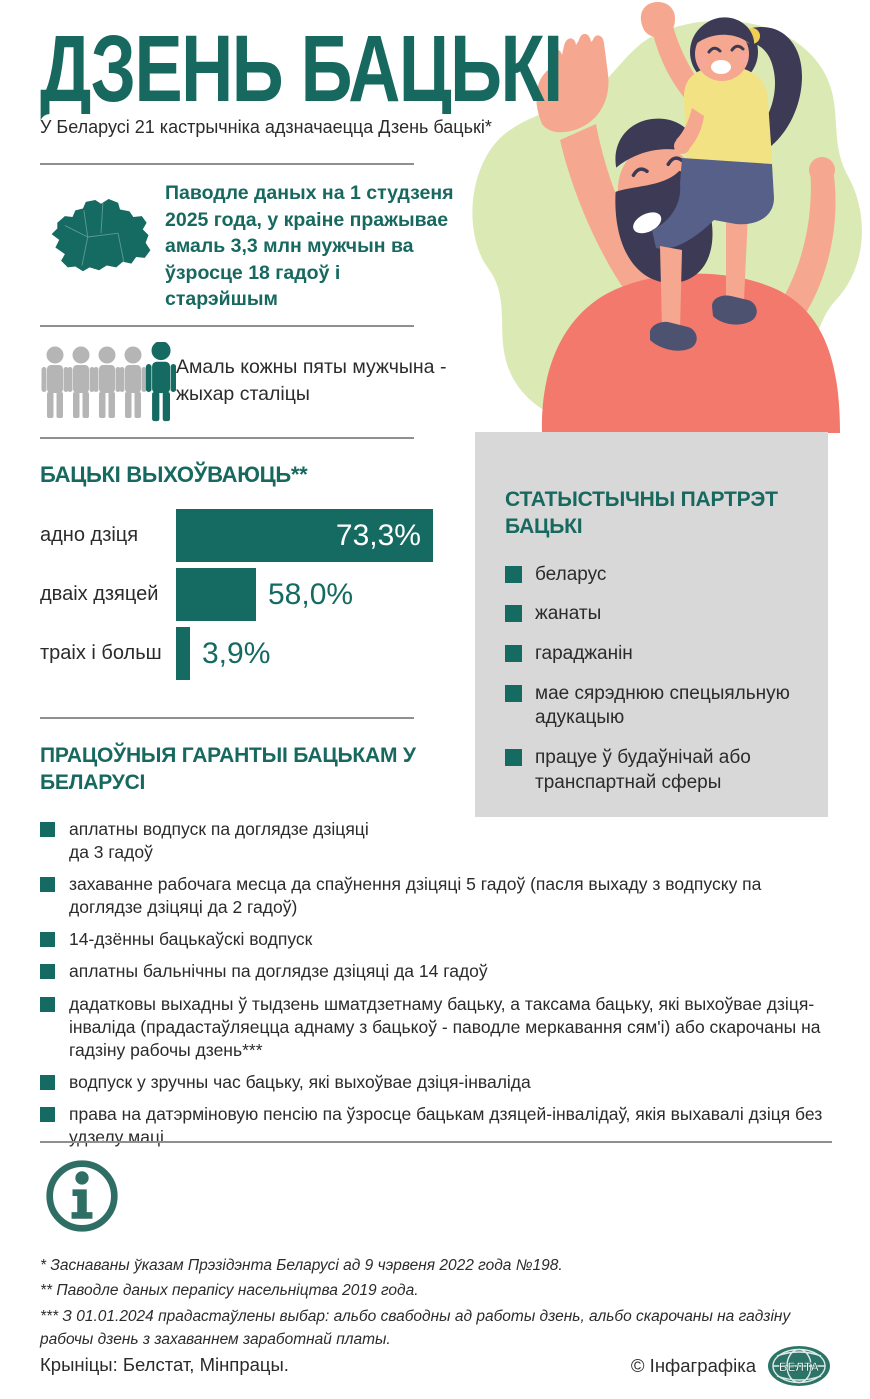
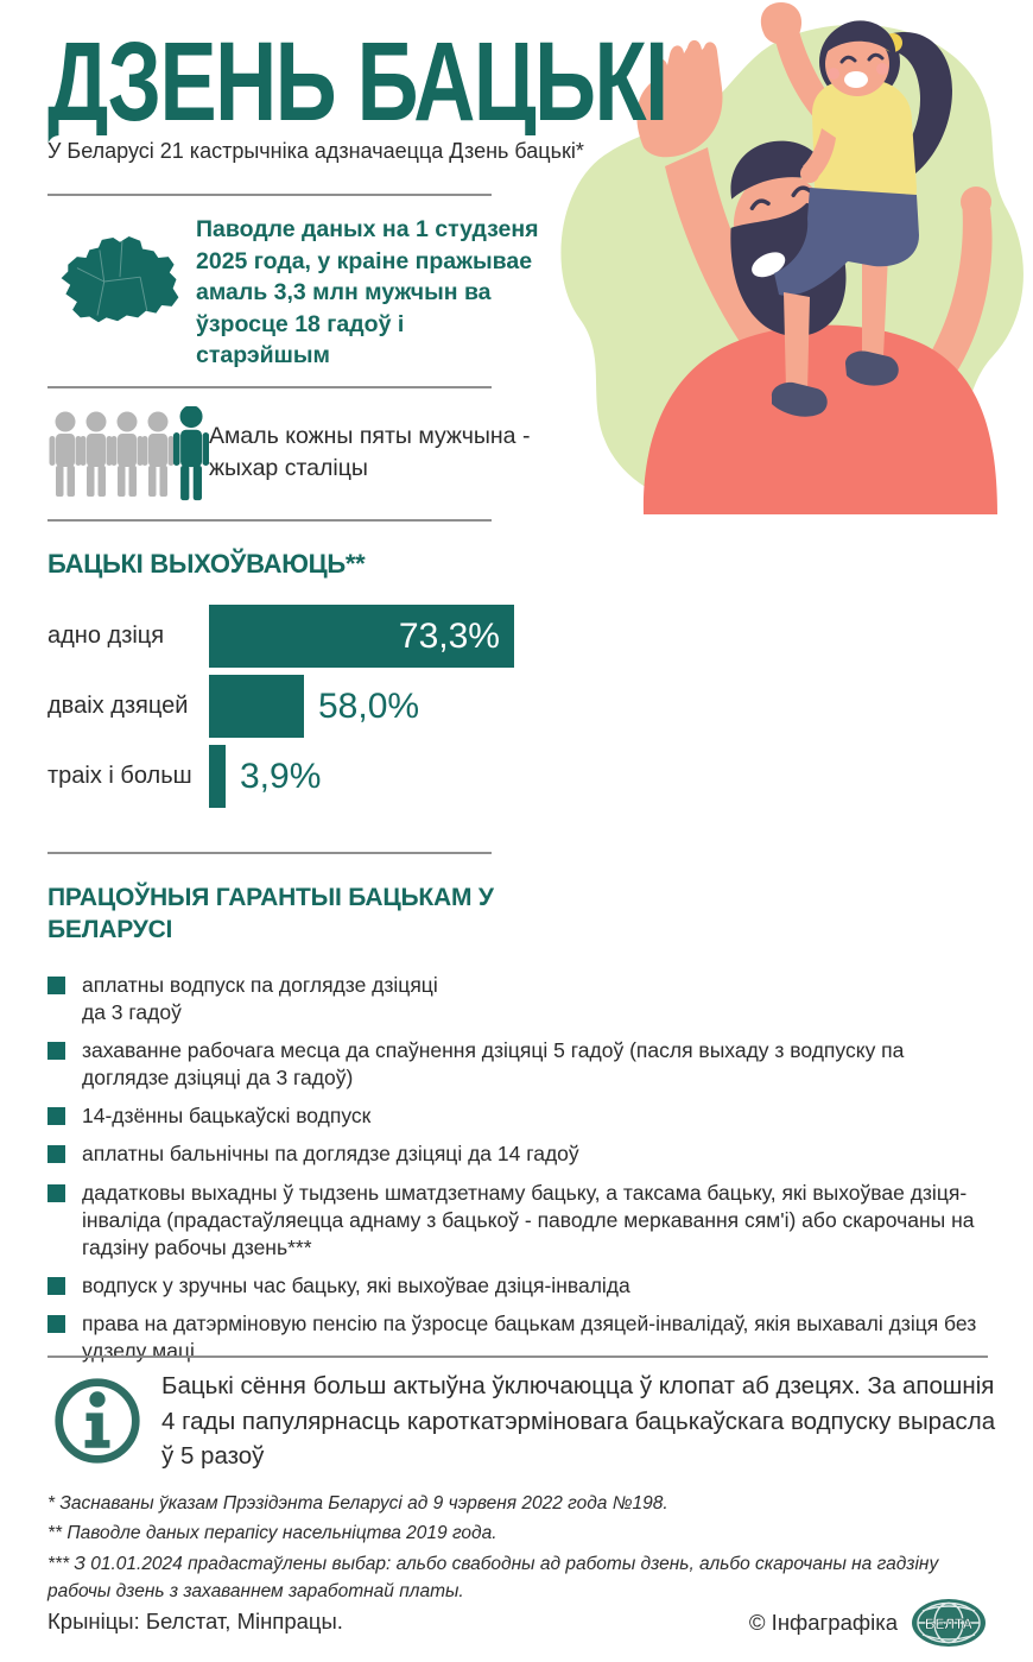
  ДЗЕНЬ БАЦЬКІ
  У Беларусі 21 кастрычніка адзначаецца Дзень бацькі*
  Паводле даных на 1 студзеня 2025 года, у краіне пражывае амаль 3,3 млн мужчын ва ўзросце 18 гадоў і старэйшым
  Амаль кожны пяты мужчына - жыхар сталіцы
  БАЦЬКІ ВЫХОЎВАЮЦЬ**
  адно дзіця
  73,3%
  дваіх дзяцей
  58,0%
  траіх і больш
  3,9%
- СТАТЫСТЫЧНЫ ПАРТРЭТ БАЦЬКІ
- беларус
- жанаты
- гараджанін
- мае сярэднюю спецыяльную адукацыю
- працуе ў будаўнічай або транспартнай сферы
  ПРАЦОЎНЫЯ ГАРАНТЫІ БАЦЬКАМ У БЕЛАРУСІ
  аплатны водпуск па доглядзе дзіцяці
  да 3 гадоў
- захаванне рабочага месца да спаўнення дзіцяці 5 гадоў (пасля выхаду з водпуску па доглядзе дзіцяці да 2 гадоў)
+ захаванне рабочага месца да спаўнення дзіцяці 5 гадоў (пасля выхаду з водпуску па доглядзе дзіцяці да 3 гадоў)
  14-дзённы бацькаўскі водпуск
  аплатны бальнічны па доглядзе дзіцяці да 14 гадоў
  дадатковы выхадны ў тыдзень шматдзетнаму бацьку, а таксама бацьку, які выхоўвае дзіця-інваліда (прадастаўляецца аднаму з бацькоў - паводле меркавання сям'і) або скарочаны на гадзіну рабочы дзень***
  водпуск у зручны час бацьку, які выхоўвае дзіця-інваліда
  права на датэрміновую пенсію па ўзросце бацькам дзяцей-інвалідаў, якія выхавалі дзіця без удзелу маці
+ Бацькі сёння больш актыўна ўключаюцца ў клопат аб дзецях. За апошнія 4 гады папулярнасць кароткатэрміновага бацькаўскага водпуску вырасла ў 5 разоў
  * Заснаваны ўказам Прэзідэнта Беларусі ад 9 чэрвеня 2022 года №198.
  ** Паводле даных перапісу насельніцтва 2019 года.
  *** З 01.01.2024 прадастаўлены выбар: альбо свабодны ад работы дзень, альбо скарочаны на гадзіну рабочы дзень з захаваннем заработнай платы.
  Крыніцы: Белстат, Мінпрацы.
  © Інфаграфіка
  БЕЛТА
